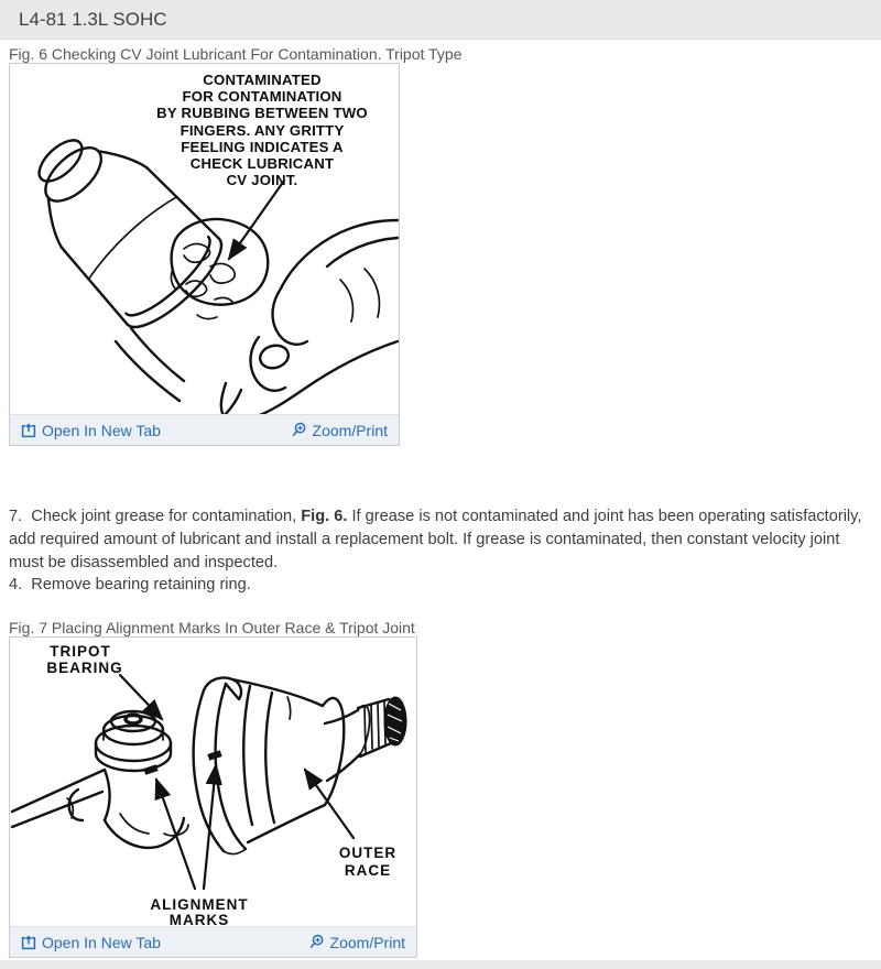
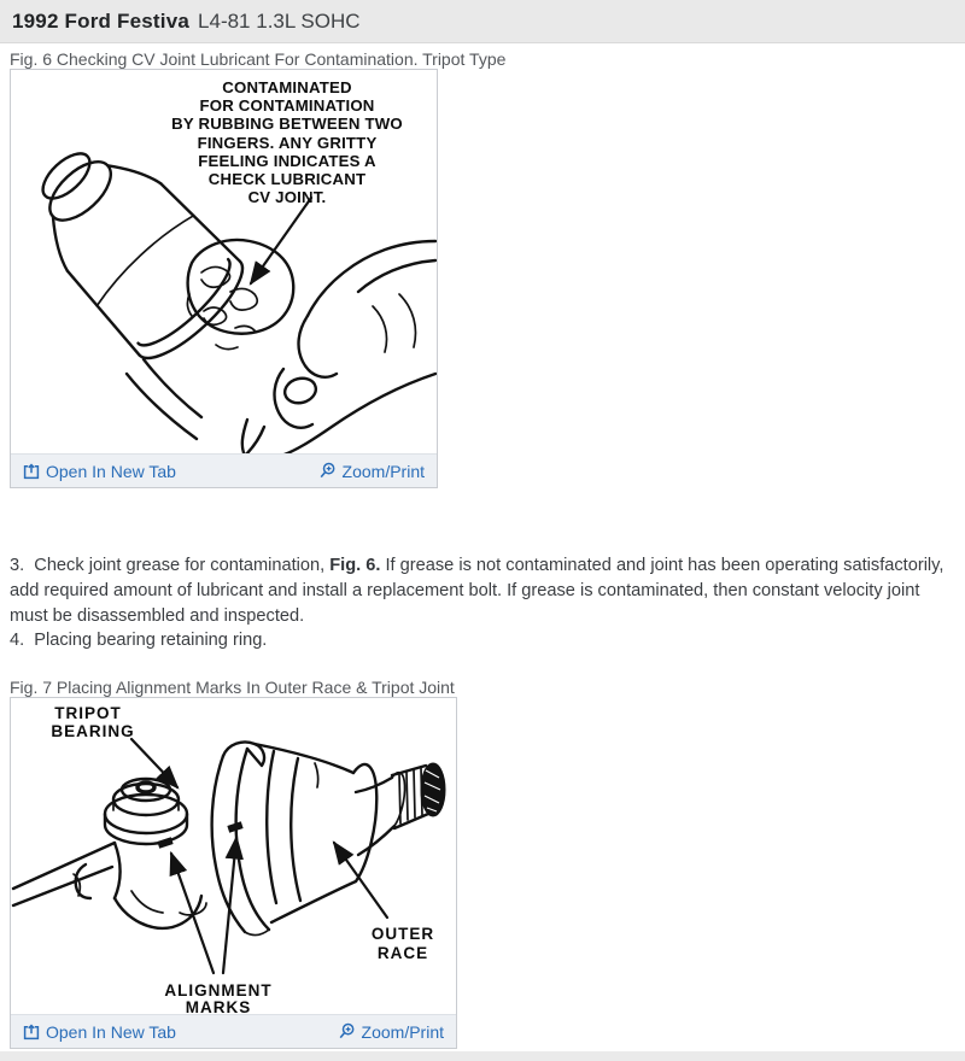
+ 1992 Ford Festiva
  L4-81 1.3L SOHC
  Fig. 6 Checking CV Joint Lubricant For Contamination. Tripot Type
  CONTAMINATED
  FOR CONTAMINATION
  BY RUBBING BETWEEN TWO
  FINGERS. ANY GRITTY
  FEELING INDICATES A
  CHECK LUBRICANT
  CV JOINT.
  Open In New Tab
  Zoom/Print
- 7. Check joint grease for contamination, Fig. 6. If grease is not contaminated and joint has been operating satisfactorily, add required amount of lubricant and install a replacement bolt. If grease is contaminated, then constant velocity joint must be disassembled and inspected.
+ 3. Check joint grease for contamination, Fig. 6. If grease is not contaminated and joint has been operating satisfactorily, add required amount of lubricant and install a replacement bolt. If grease is contaminated, then constant velocity joint must be disassembled and inspected.
- 4. Remove bearing retaining ring.
+ 4. Placing bearing retaining ring.
  Fig. 7 Placing Alignment Marks In Outer Race & Tripot Joint
  TRIPOT
  BEARING
  OUTER
  RACE
  ALIGNMENT
  MARKS
  Open In New Tab
  Zoom/Print
